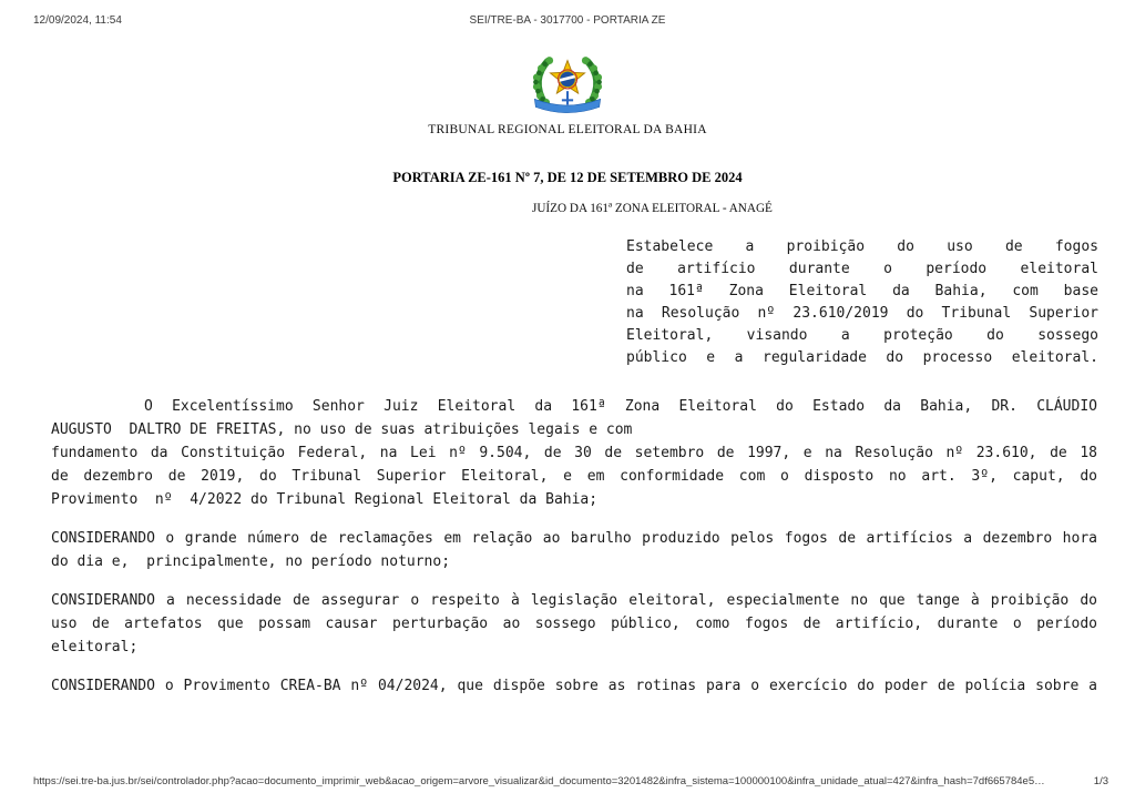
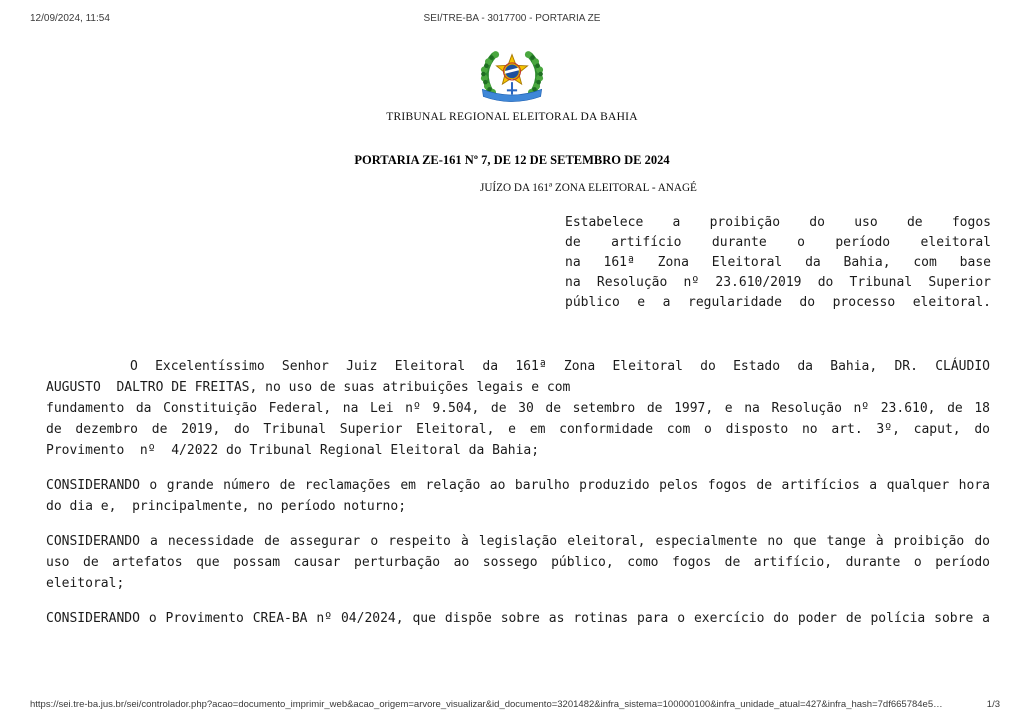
  12/09/2024, 11:54
  SEI/TRE-BA - 3017700 - PORTARIA ZE
  TRIBUNAL REGIONAL ELEITORAL DA BAHIA
  PORTARIA ZE-161 Nº 7, DE 12 DE SETEMBRO DE 2024
  JUÍZO DA 161ª ZONA ELEITORAL - ANAGÉ
  Estabelece a proibição do uso de fogos
  de artifício durante o período eleitoral
  na 161ª Zona Eleitoral da Bahia, com base
  na Resolução nº 23.610/2019 do Tribunal Superior
- Eleitoral, visando a proteção do sossego
  público e a regularidade do processo eleitoral.
  O Excelentíssimo Senhor Juiz Eleitoral da 161ª Zona Eleitoral do Estado da Bahia, DR. CLÁUDIO
  AUGUSTO DALTRO DE FREITAS, no uso de suas atribuições legais e com
  fundamento da Constituição Federal, na Lei nº 9.504, de 30 de setembro de 1997, e na Resolução nº 23.610, de 18
  de dezembro de 2019, do Tribunal Superior Eleitoral, e em conformidade com o disposto no art. 3º, caput, do
  Provimento nº 4/2022 do Tribunal Regional Eleitoral da Bahia;
- CONSIDERANDO o grande número de reclamações em relação ao barulho produzido pelos fogos de artifícios a dezembro hora
+ CONSIDERANDO o grande número de reclamações em relação ao barulho produzido pelos fogos de artifícios a qualquer hora
  do dia e, principalmente, no período noturno;
  CONSIDERANDO a necessidade de assegurar o respeito à legislação eleitoral, especialmente no que tange à proibição do
  uso de artefatos que possam causar perturbação ao sossego público, como fogos de artifício, durante o período
  eleitoral;
  CONSIDERANDO o Provimento CREA-BA nº 04/2024, que dispõe sobre as rotinas para o exercício do poder de polícia sobre a
  https://sei.tre-ba.jus.br/sei/controlador.php?acao=documento_imprimir_web&acao_origem=arvore_visualizar&id_documento=3201482&infra_sistema=100000100&infra_unidade_atual=427&infra_hash=7df665784e5…
  1/3
